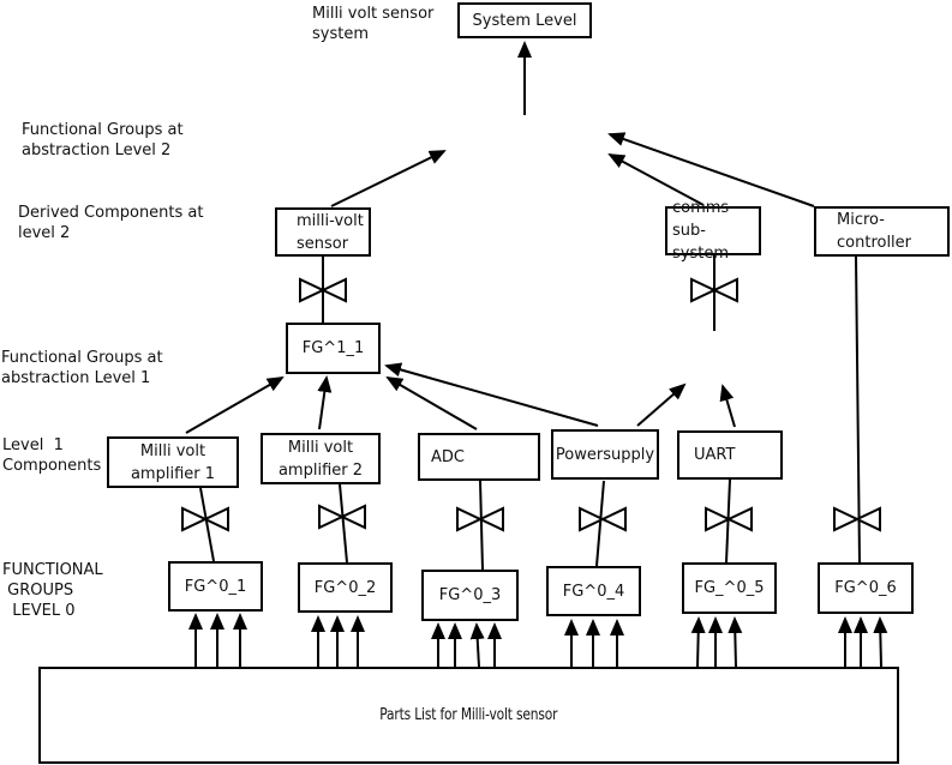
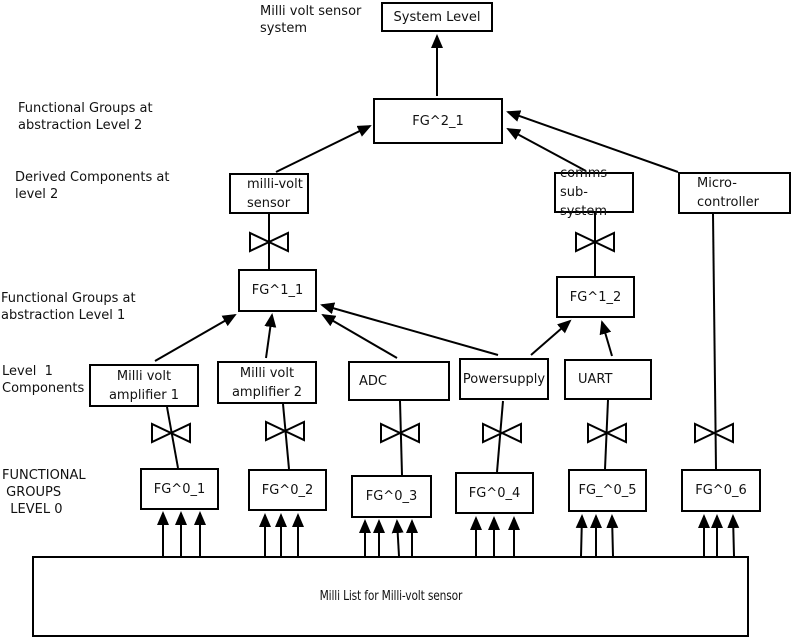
  Milli volt sensor
  system
  Functional Groups at
  abstraction Level 2
  Derived Components at
  level 2
  Functional Groups at
  abstraction Level 1
  Level 1
  Components
  FUNCTIONAL
  GROUPS
  LEVEL 0
  System Level
+ FG^2_1
  milli-volt
  sensor
  comms
  sub-system
  Micro-
  controller
  FG^1_1
+ FG^1_2
  Milli volt
  amplifier 1
  Milli volt
  amplifier 2
  ADC
  Powersupply
  UART
  FG^0_1
  FG^0_2
  FG^0_3
  FG^0_4
  FG_^0_5
  FG^0_6
- Parts List for Milli-volt sensor
+ Milli List for Milli-volt sensor
